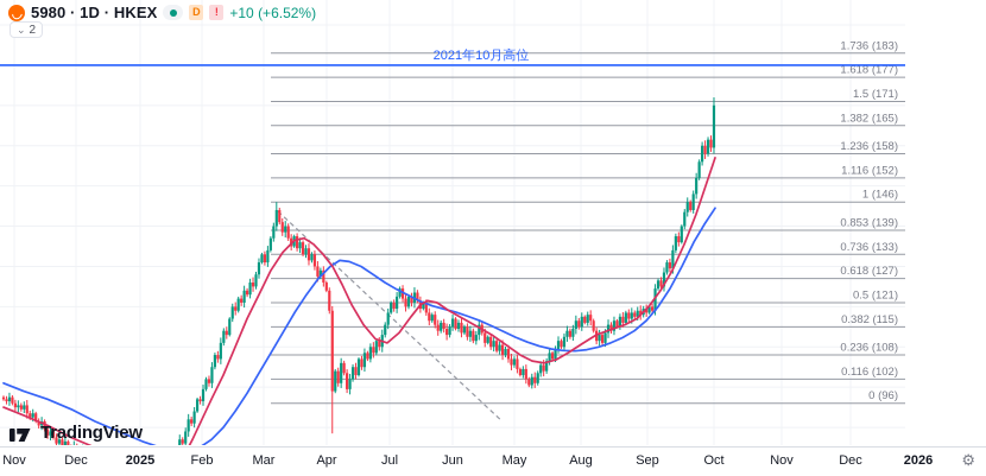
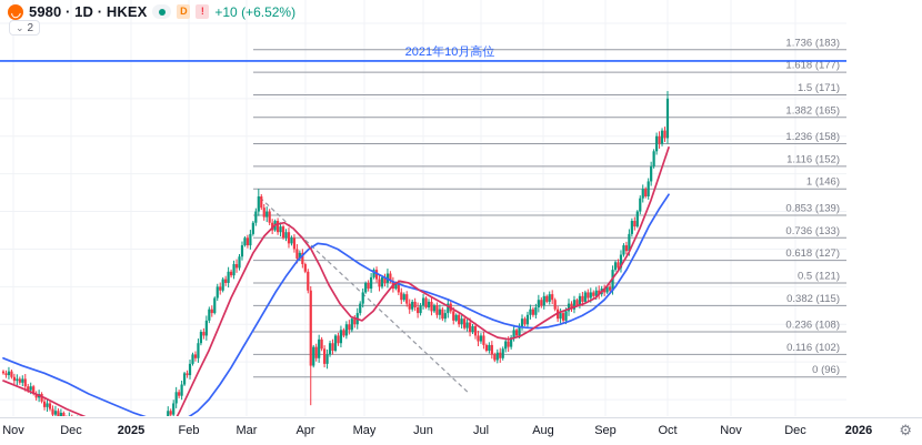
  1.736 (183)
  1.618 (177)
  1.5 (171)
  1.382 (165)
  1.236 (158)
  1.116 (152)
  1 (146)
  0.853 (139)
  0.736 (133)
  0.618 (127)
  0.5 (121)
  0.382 (115)
  0.236 (108)
  0.116 (102)
  0 (96)
  2021年10月高位
  5980 · 1D · HKEX
  D
  !
  +10 (+6.52%)
  ⌄
  2
- TradingView
  ⚙
  Nov
  Dec
  2025
  Feb
  Mar
  Apr
- Jul
+ May
  Jun
- May
+ Jul
  Aug
  Sep
  Oct
  Nov
  Dec
  2026
